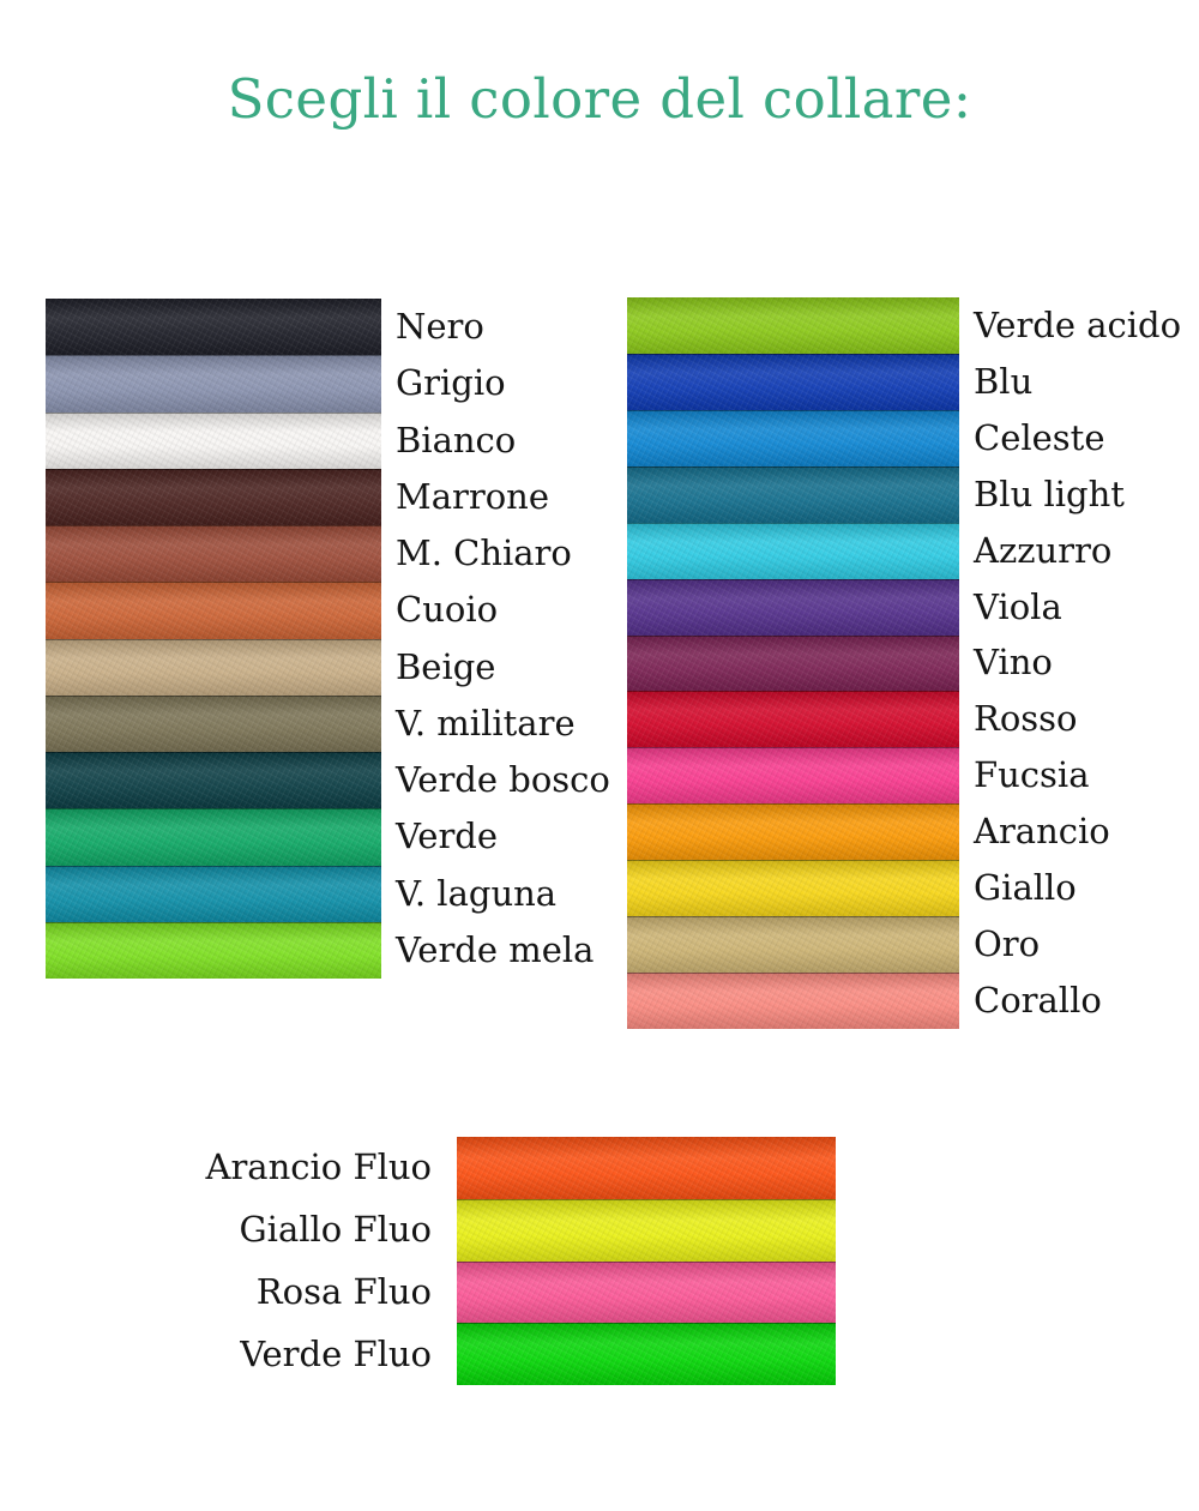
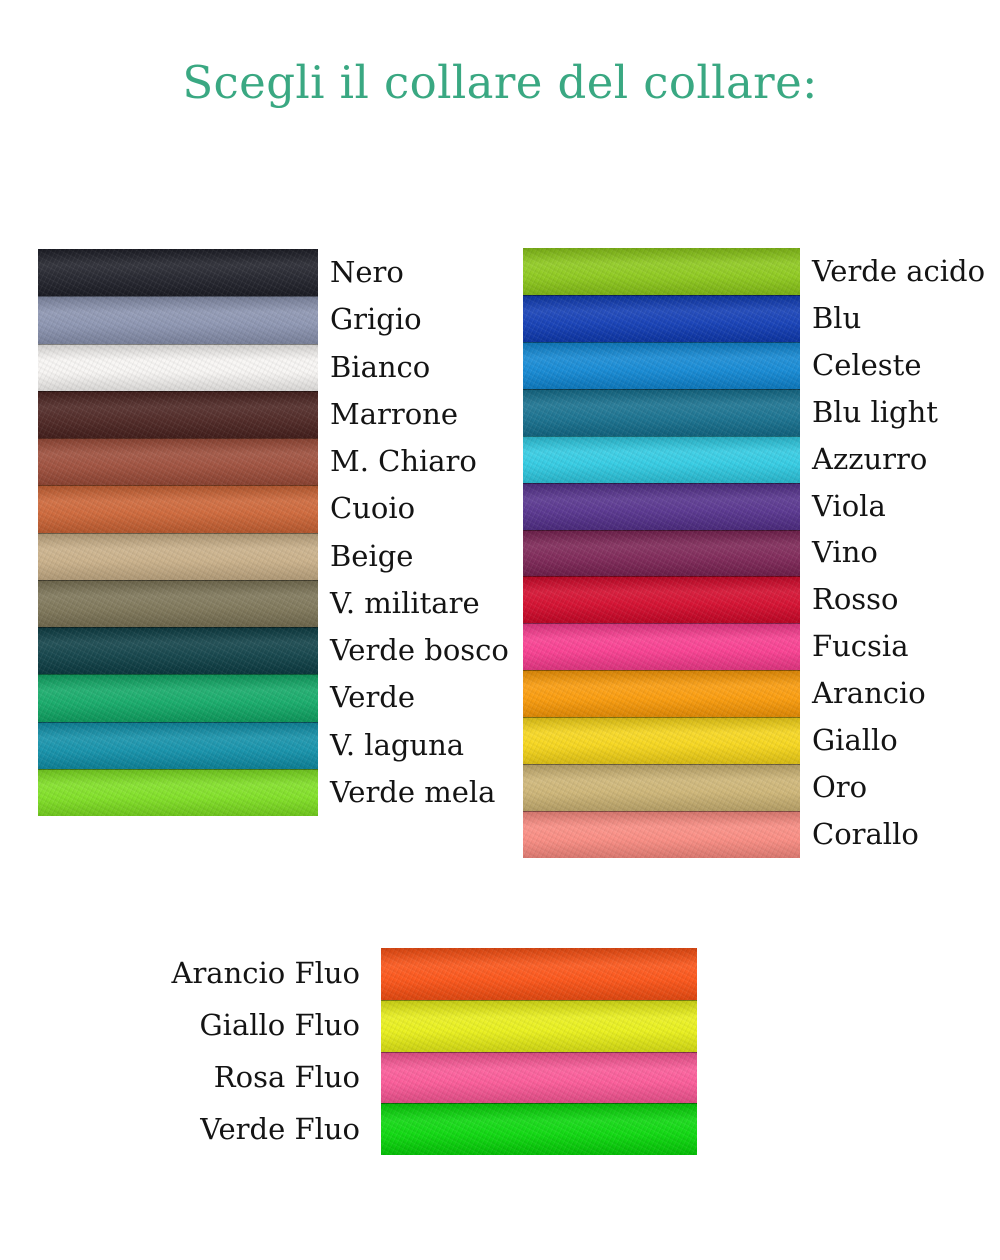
- Scegli il colore del collare:
+ Scegli il collare del collare:
  Nero
  Grigio
  Bianco
  Marrone
  M. Chiaro
  Cuoio
  Beige
  V. militare
  Verde bosco
  Verde
  V. laguna
  Verde mela
  Verde acido
  Blu
  Celeste
  Blu light
  Azzurro
  Viola
  Vino
  Rosso
  Fucsia
  Arancio
  Giallo
  Oro
  Corallo
  Arancio Fluo
  Giallo Fluo
  Rosa Fluo
  Verde Fluo
